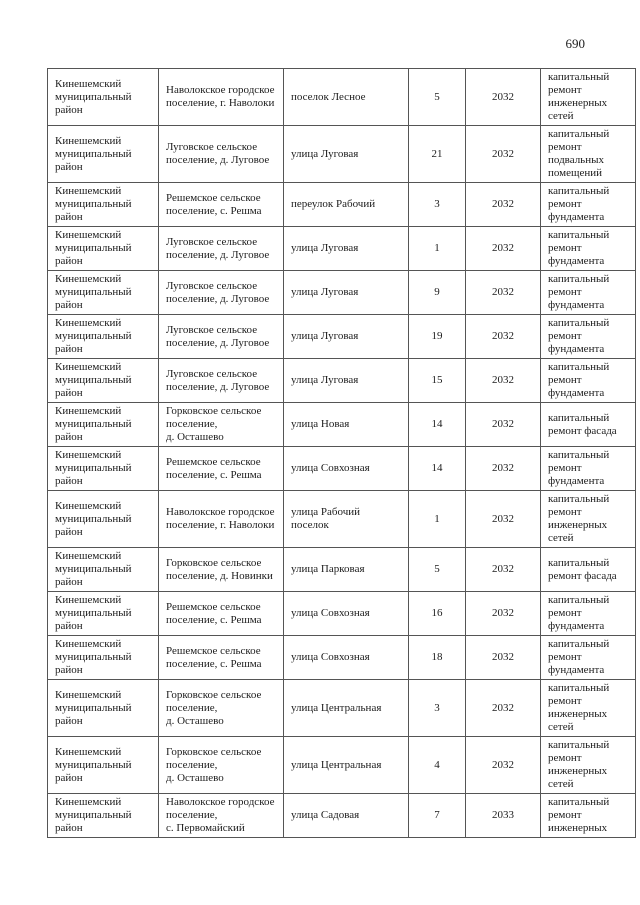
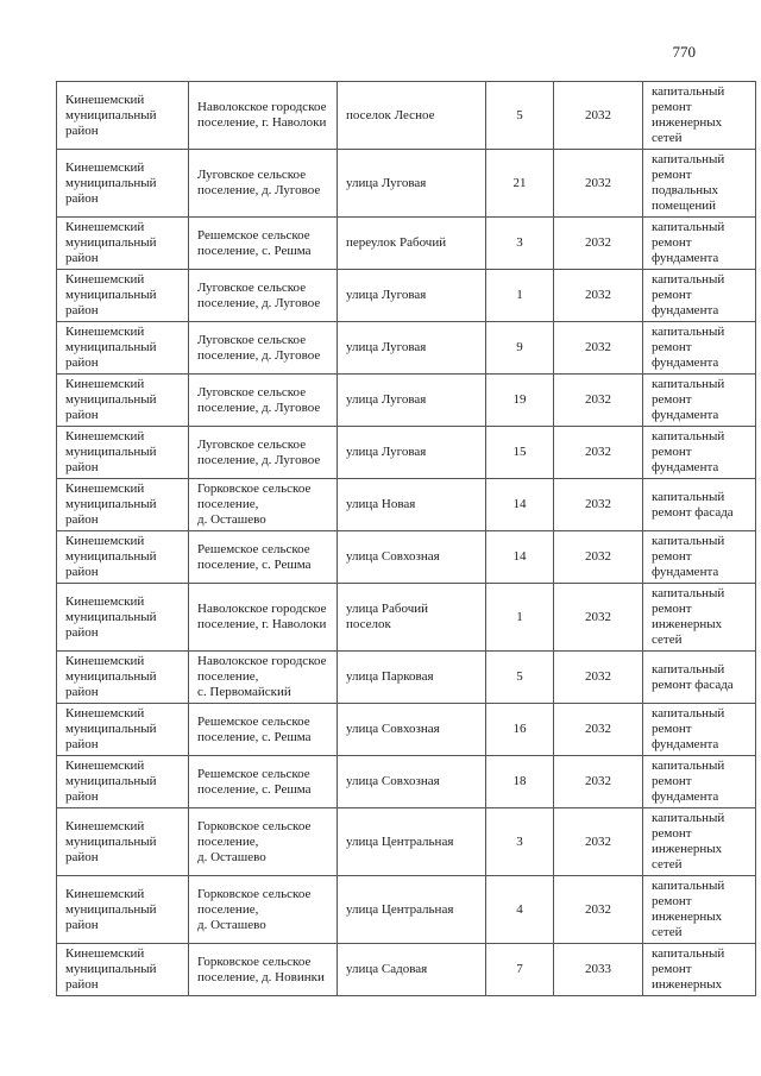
- 690
+ 770
  Кинешемский муниципальный район	Наволокское городское поселение, г. Наволоки	поселок Лесное	5	2032	капитальный ремонт инженерных сетей
  Кинешемский муниципальный район	Луговское сельское поселение, д. Луговое	улица Луговая	21	2032	капитальный ремонт подвальных помещений
  Кинешемский муниципальный район	Решемское сельское поселение, с. Решма	переулок Рабочий	3	2032	капитальный ремонт фундамента
  Кинешемский муниципальный район	Луговское сельское поселение, д. Луговое	улица Луговая	1	2032	капитальный ремонт фундамента
  Кинешемский муниципальный район	Луговское сельское поселение, д. Луговое	улица Луговая	9	2032	капитальный ремонт фундамента
  Кинешемский муниципальный район	Луговское сельское поселение, д. Луговое	улица Луговая	19	2032	капитальный ремонт фундамента
  Кинешемский муниципальный район	Луговское сельское поселение, д. Луговое	улица Луговая	15	2032	капитальный ремонт фундамента
  Кинешемский муниципальный район	Горковское сельское поселение, д. Осташево	улица Новая	14	2032	капитальный ремонт фасада
  Кинешемский муниципальный район	Решемское сельское поселение, с. Решма	улица Совхозная	14	2032	капитальный ремонт фундамента
  Кинешемский муниципальный район	Наволокское городское поселение, г. Наволоки	улица Рабочий поселок	1	2032	капитальный ремонт инженерных сетей
- Кинешемский муниципальный район	Горковское сельское поселение, д. Новинки	улица Парковая	5	2032	капитальный ремонт фасада
+ Кинешемский муниципальный район	Наволокское городское поселение, с. Первомайский	улица Парковая	5	2032	капитальный ремонт фасада
  Кинешемский муниципальный район	Решемское сельское поселение, с. Решма	улица Совхозная	16	2032	капитальный ремонт фундамента
  Кинешемский муниципальный район	Решемское сельское поселение, с. Решма	улица Совхозная	18	2032	капитальный ремонт фундамента
  Кинешемский муниципальный район	Горковское сельское поселение, д. Осташево	улица Центральная	3	2032	капитальный ремонт инженерных сетей
  Кинешемский муниципальный район	Горковское сельское поселение, д. Осташево	улица Центральная	4	2032	капитальный ремонт инженерных сетей
- Кинешемский муниципальный район	Наволокское городское поселение, с. Первомайский	улица Садовая	7	2033	капитальный ремонт инженерных
+ Кинешемский муниципальный район	Горковское сельское поселение, д. Новинки	улица Садовая	7	2033	капитальный ремонт инженерных
